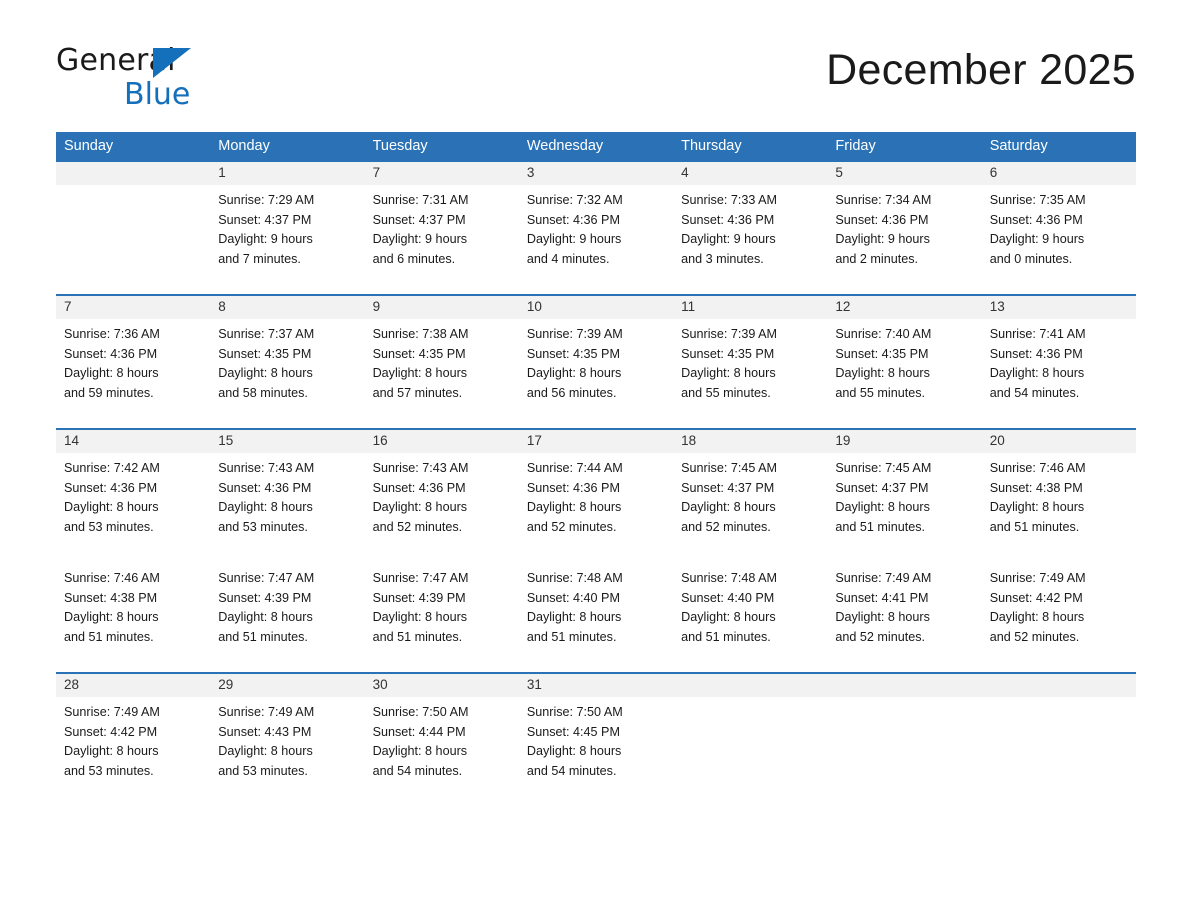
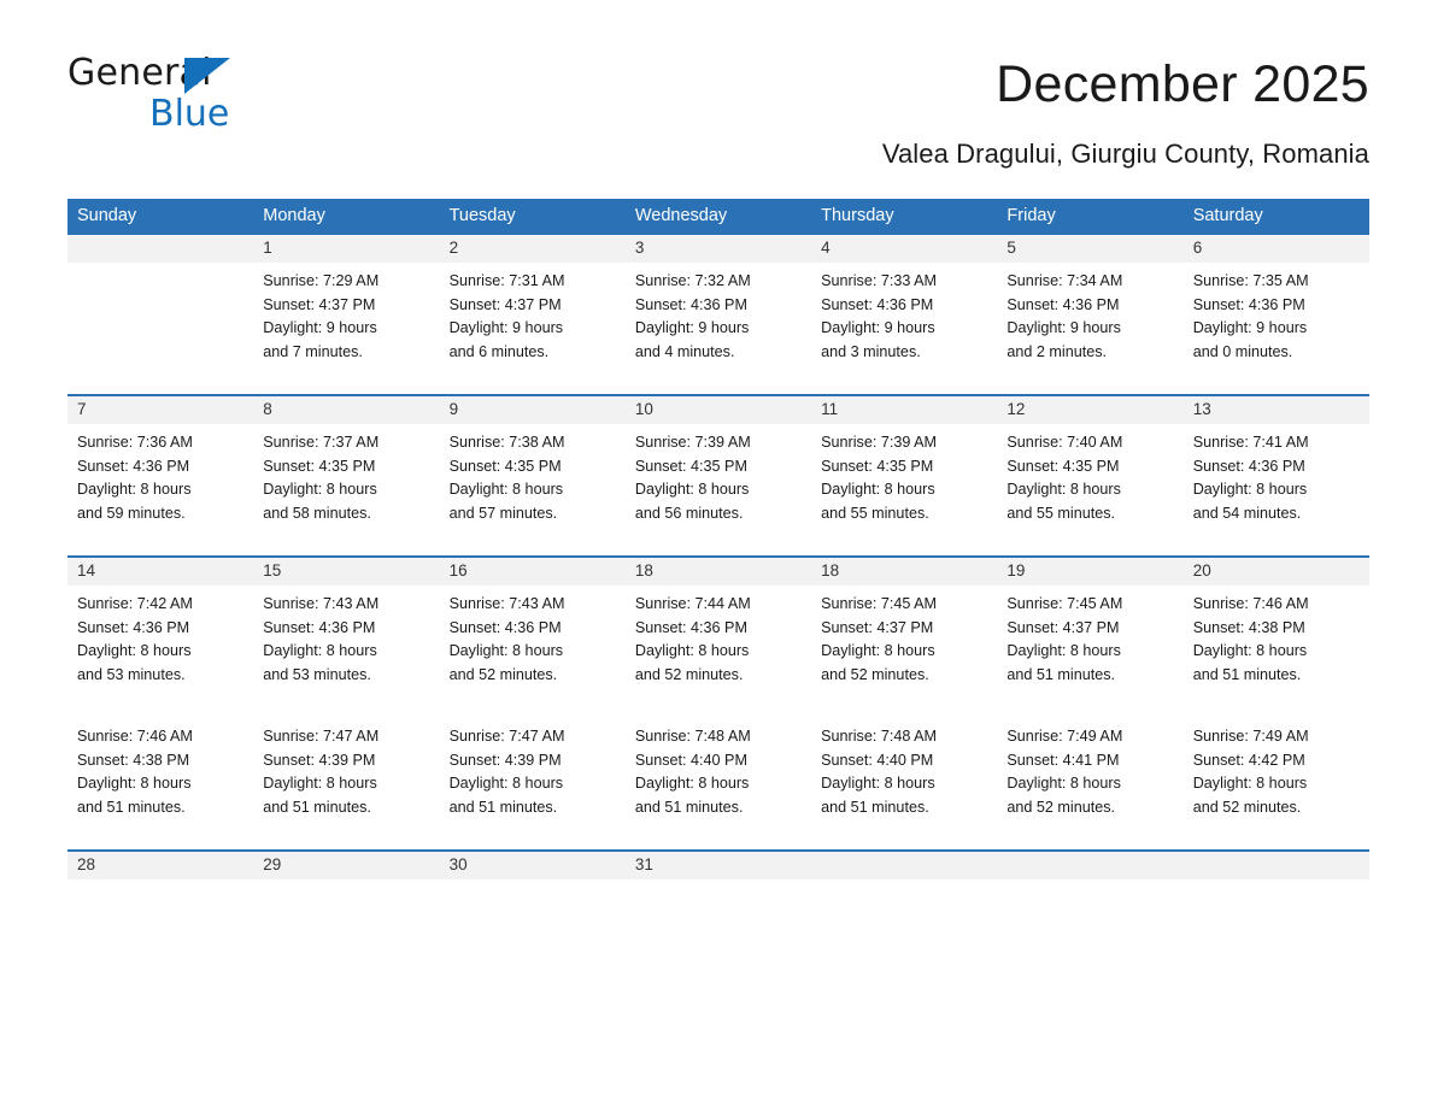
  General
  Blue
  December 2025
+ Valea Dragului, Giurgiu County, Romania
  Sunday	Monday	Tuesday	Wednesday	Thursday	Friday	Saturday
- 	1	7	3	4	5	6
+ 	1	2	3	4	5	6
  	Sunrise: 7:29 AMSunset: 4:37 PMDaylight: 9 hoursand 7 minutes.	Sunrise: 7:31 AMSunset: 4:37 PMDaylight: 9 hoursand 6 minutes.	Sunrise: 7:32 AMSunset: 4:36 PMDaylight: 9 hoursand 4 minutes.	Sunrise: 7:33 AMSunset: 4:36 PMDaylight: 9 hoursand 3 minutes.	Sunrise: 7:34 AMSunset: 4:36 PMDaylight: 9 hoursand 2 minutes.	Sunrise: 7:35 AMSunset: 4:36 PMDaylight: 9 hoursand 0 minutes.
  7	8	9	10	11	12	13
  Sunrise: 7:36 AMSunset: 4:36 PMDaylight: 8 hoursand 59 minutes.	Sunrise: 7:37 AMSunset: 4:35 PMDaylight: 8 hoursand 58 minutes.	Sunrise: 7:38 AMSunset: 4:35 PMDaylight: 8 hoursand 57 minutes.	Sunrise: 7:39 AMSunset: 4:35 PMDaylight: 8 hoursand 56 minutes.	Sunrise: 7:39 AMSunset: 4:35 PMDaylight: 8 hoursand 55 minutes.	Sunrise: 7:40 AMSunset: 4:35 PMDaylight: 8 hoursand 55 minutes.	Sunrise: 7:41 AMSunset: 4:36 PMDaylight: 8 hoursand 54 minutes.
- 14	15	16	17	18	19	20
+ 14	15	16	18	18	19	20
  Sunrise: 7:42 AMSunset: 4:36 PMDaylight: 8 hoursand 53 minutes.	Sunrise: 7:43 AMSunset: 4:36 PMDaylight: 8 hoursand 53 minutes.	Sunrise: 7:43 AMSunset: 4:36 PMDaylight: 8 hoursand 52 minutes.	Sunrise: 7:44 AMSunset: 4:36 PMDaylight: 8 hoursand 52 minutes.	Sunrise: 7:45 AMSunset: 4:37 PMDaylight: 8 hoursand 52 minutes.	Sunrise: 7:45 AMSunset: 4:37 PMDaylight: 8 hoursand 51 minutes.	Sunrise: 7:46 AMSunset: 4:38 PMDaylight: 8 hoursand 51 minutes.
  Sunrise: 7:46 AMSunset: 4:38 PMDaylight: 8 hoursand 51 minutes.	Sunrise: 7:47 AMSunset: 4:39 PMDaylight: 8 hoursand 51 minutes.	Sunrise: 7:47 AMSunset: 4:39 PMDaylight: 8 hoursand 51 minutes.	Sunrise: 7:48 AMSunset: 4:40 PMDaylight: 8 hoursand 51 minutes.	Sunrise: 7:48 AMSunset: 4:40 PMDaylight: 8 hoursand 51 minutes.	Sunrise: 7:49 AMSunset: 4:41 PMDaylight: 8 hoursand 52 minutes.	Sunrise: 7:49 AMSunset: 4:42 PMDaylight: 8 hoursand 52 minutes.
  28	29	30	31
- Sunrise: 7:49 AMSunset: 4:42 PMDaylight: 8 hoursand 53 minutes.	Sunrise: 7:49 AMSunset: 4:43 PMDaylight: 8 hoursand 53 minutes.	Sunrise: 7:50 AMSunset: 4:44 PMDaylight: 8 hoursand 54 minutes.	Sunrise: 7:50 AMSunset: 4:45 PMDaylight: 8 hoursand 54 minutes.
